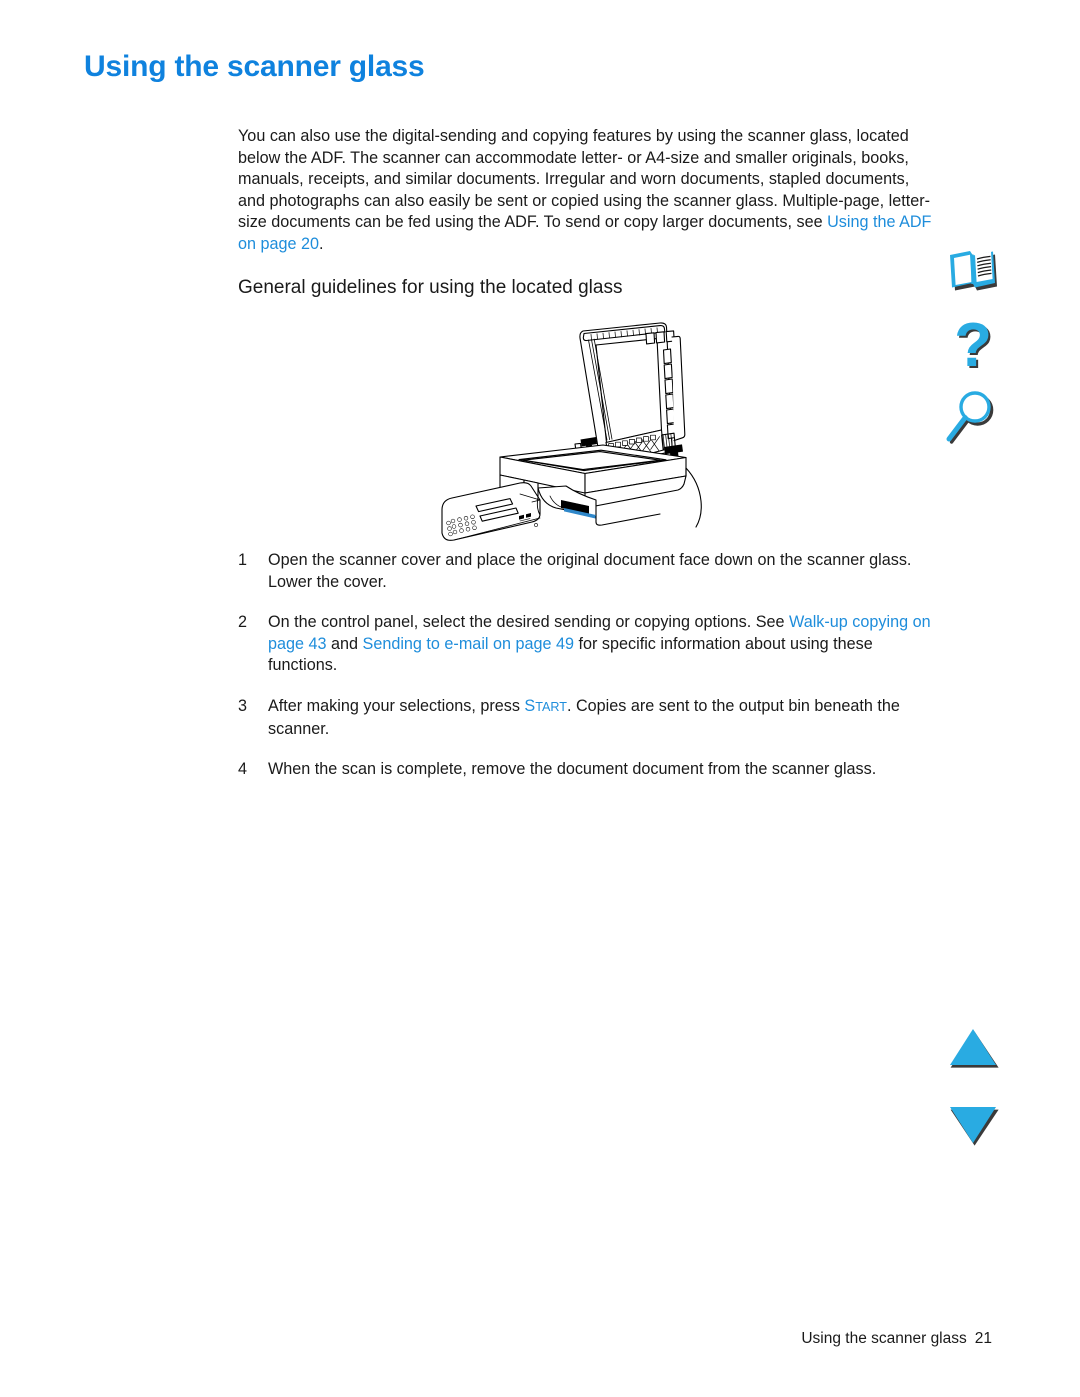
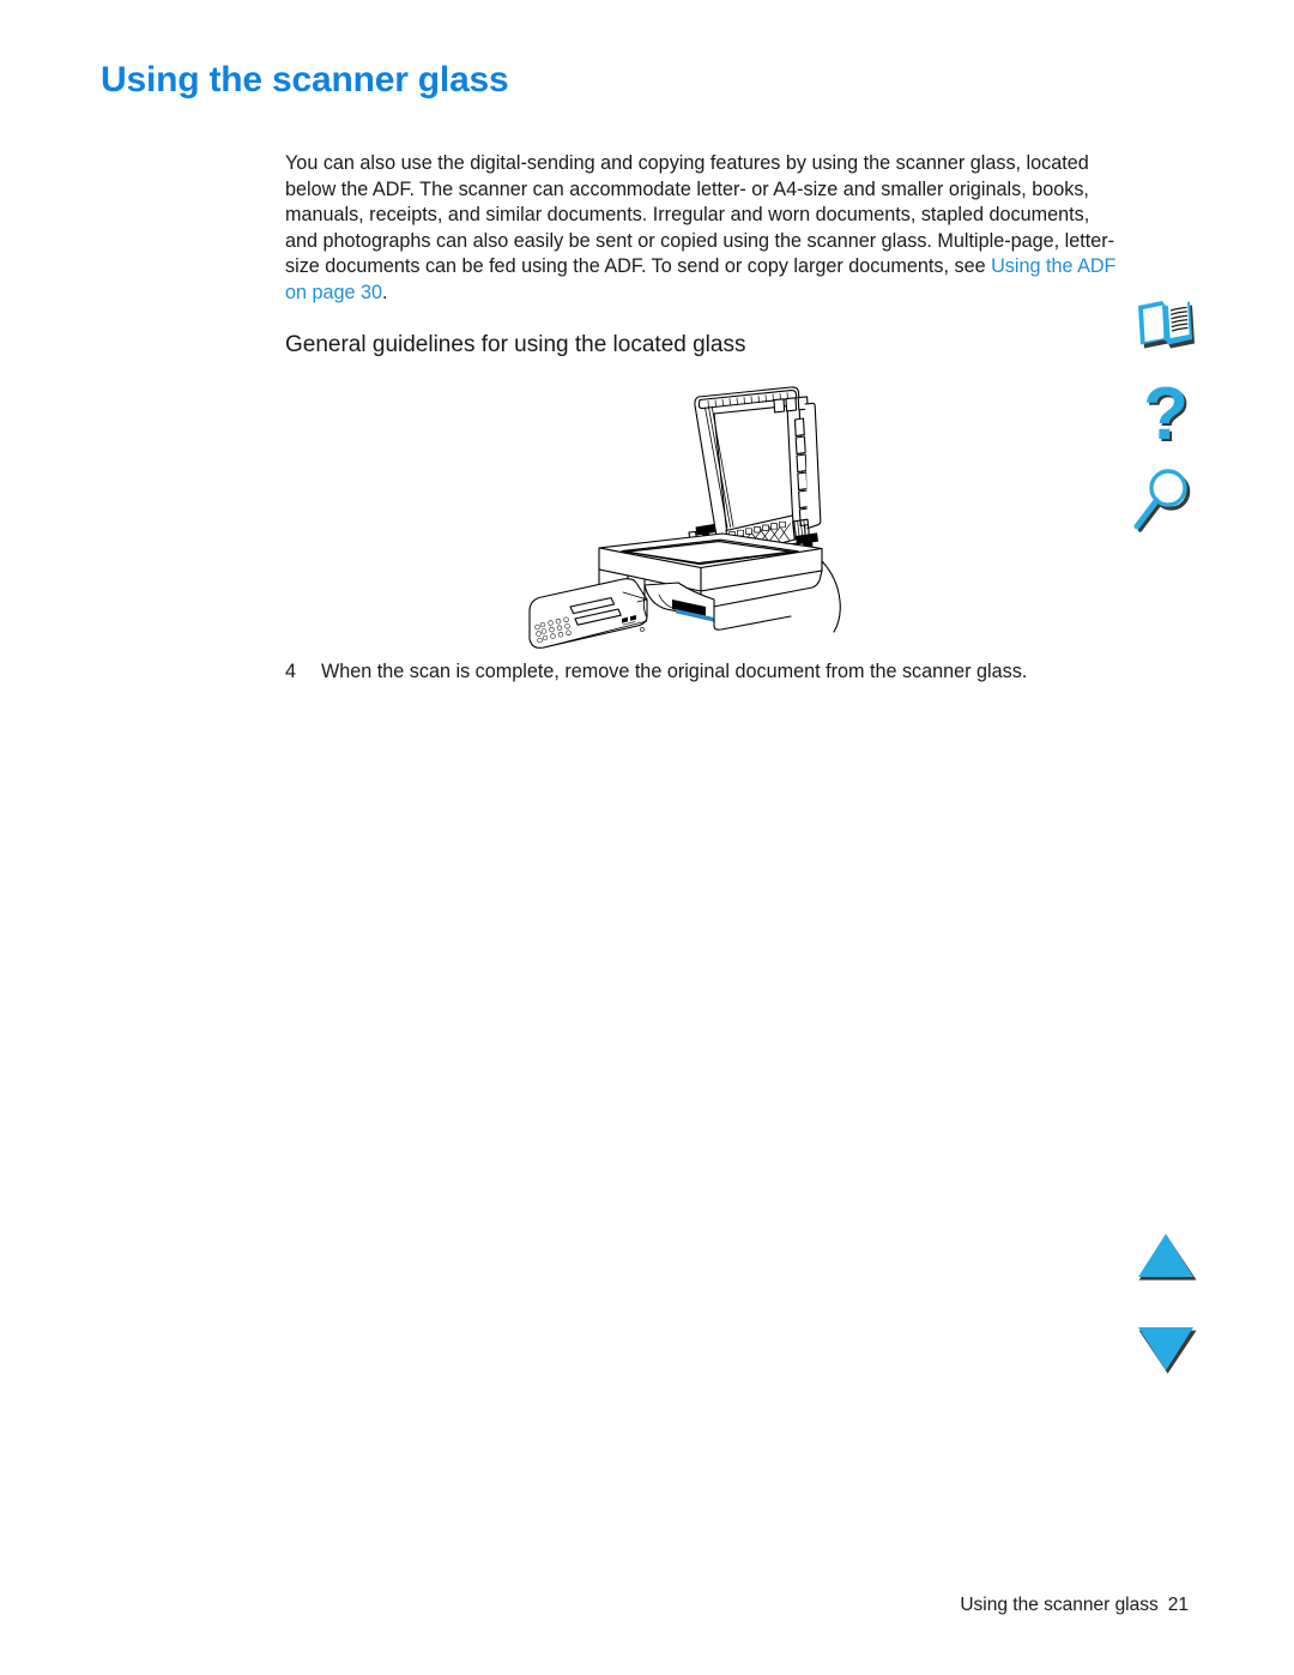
  Using the scanner glass
- You can also use the digital-sending and copying features by using the scanner glass, located below the ADF. The scanner can accommodate letter- or A4-size and smaller originals, books, manuals, receipts, and similar documents. Irregular and worn documents, stapled documents, and photographs can also easily be sent or copied using the scanner glass. Multiple-page, letter-size documents can be fed using the ADF. To send or copy larger documents, see Using the ADF on page 20.
+ You can also use the digital-sending and copying features by using the scanner glass, located below the ADF. The scanner can accommodate letter- or A4-size and smaller originals, books, manuals, receipts, and similar documents. Irregular and worn documents, stapled documents, and photographs can also easily be sent or copied using the scanner glass. Multiple-page, letter-size documents can be fed using the ADF. To send or copy larger documents, see Using the ADF on page 30.
  General guidelines for using the located glass
- 1
- Open the scanner cover and place the original document face down on the scanner glass. Lower the cover.
- 2
- On the control panel, select the desired sending or copying options. See Walk-up copying on page 43 and Sending to e-mail on page 49 for specific information about using these functions.
- 3
- After making your selections, press START. Copies are sent to the output bin beneath the scanner.
  4
- When the scan is complete, remove the document document from the scanner glass.
+ When the scan is complete, remove the original document from the scanner glass.
  ?
  Using the scanner glass 21
